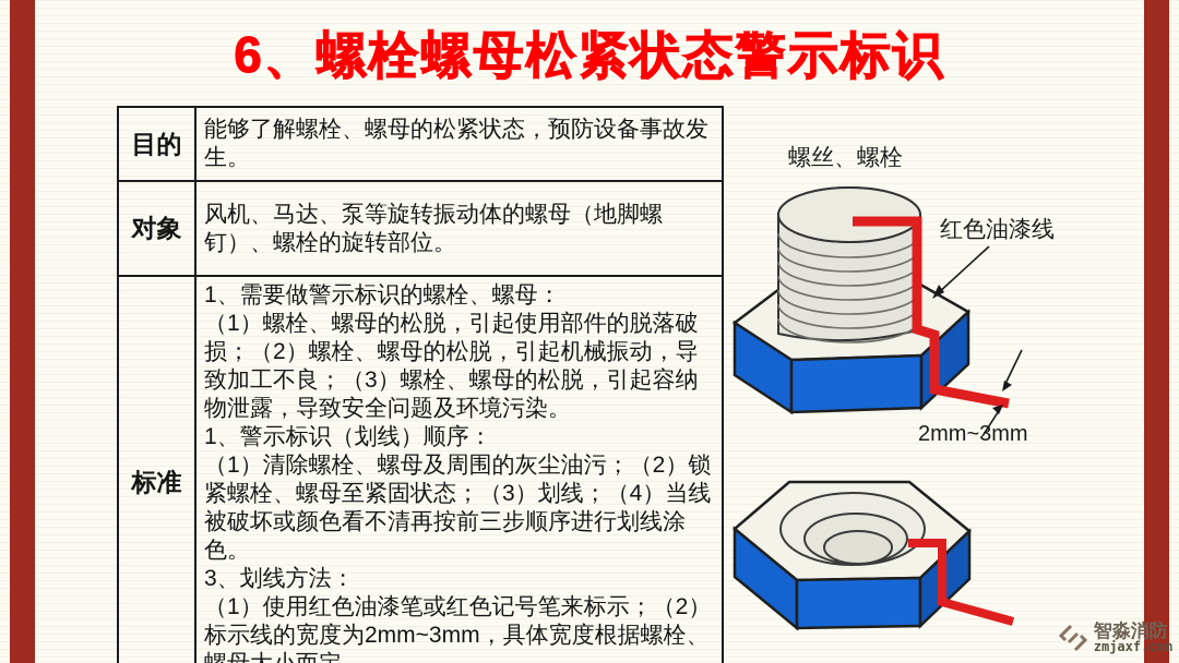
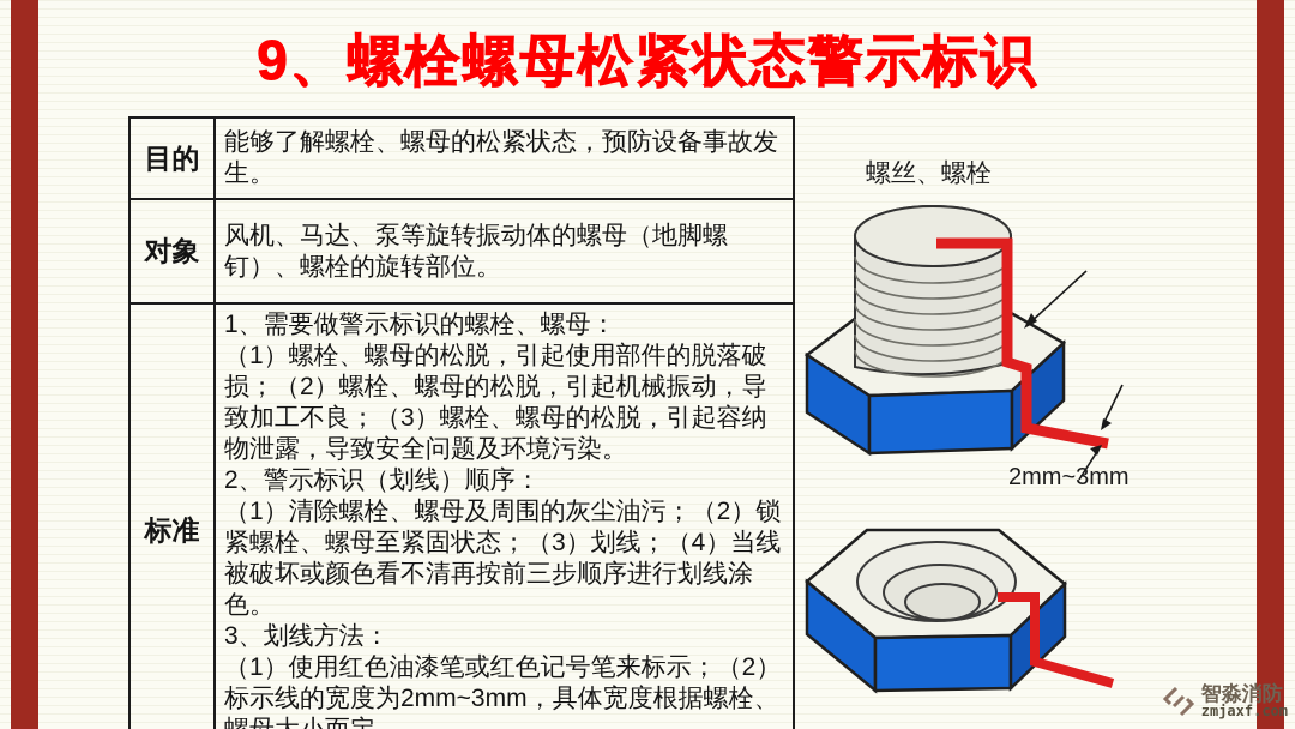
- 6、螺栓螺母松紧状态警示标识
+ 9、螺栓螺母松紧状态警示标识
  目的	能够了解螺栓、螺母的松紧状态，预防设备事故发生。
  对象	风机、马达、泵等旋转振动体的螺母（地脚螺钉）、螺栓的旋转部位。
- 标准	1、需要做警示标识的螺栓、螺母：（1）螺栓、螺母的松脱，引起使用部件的脱落破损；（2）螺栓、螺母的松脱，引起机械振动，导致加工不良；（3）螺栓、螺母的松脱，引起容纳物泄露，导致安全问题及环境污染。1、警示标识（划线）顺序：（1）清除螺栓、螺母及周围的灰尘油污；（2）锁紧螺栓、螺母至紧固状态；（3）划线；（4）当线被破坏或颜色看不清再按前三步顺序进行划线涂色。3、划线方法：（1）使用红色油漆笔或红色记号笔来标示；（2）标示线的宽度为2mm~3mm，具体宽度根据螺栓、
+ 标准	1、需要做警示标识的螺栓、螺母：（1）螺栓、螺母的松脱，引起使用部件的脱落破损；（2）螺栓、螺母的松脱，引起机械振动，导致加工不良；（3）螺栓、螺母的松脱，引起容纳物泄露，导致安全问题及环境污染。2、警示标识（划线）顺序：（1）清除螺栓、螺母及周围的灰尘油污；（2）锁紧螺栓、螺母至紧固状态；（3）划线；（4）当线被破坏或颜色看不清再按前三步顺序进行划线涂色。3、划线方法：（1）使用红色油漆笔或红色记号笔来标示；（2）标示线的宽度为2mm~3mm，具体宽度根据螺栓、
  螺丝、螺栓
- 红色油漆线
  2mm~3mm
  智淼消防
  zmjaxf.com
